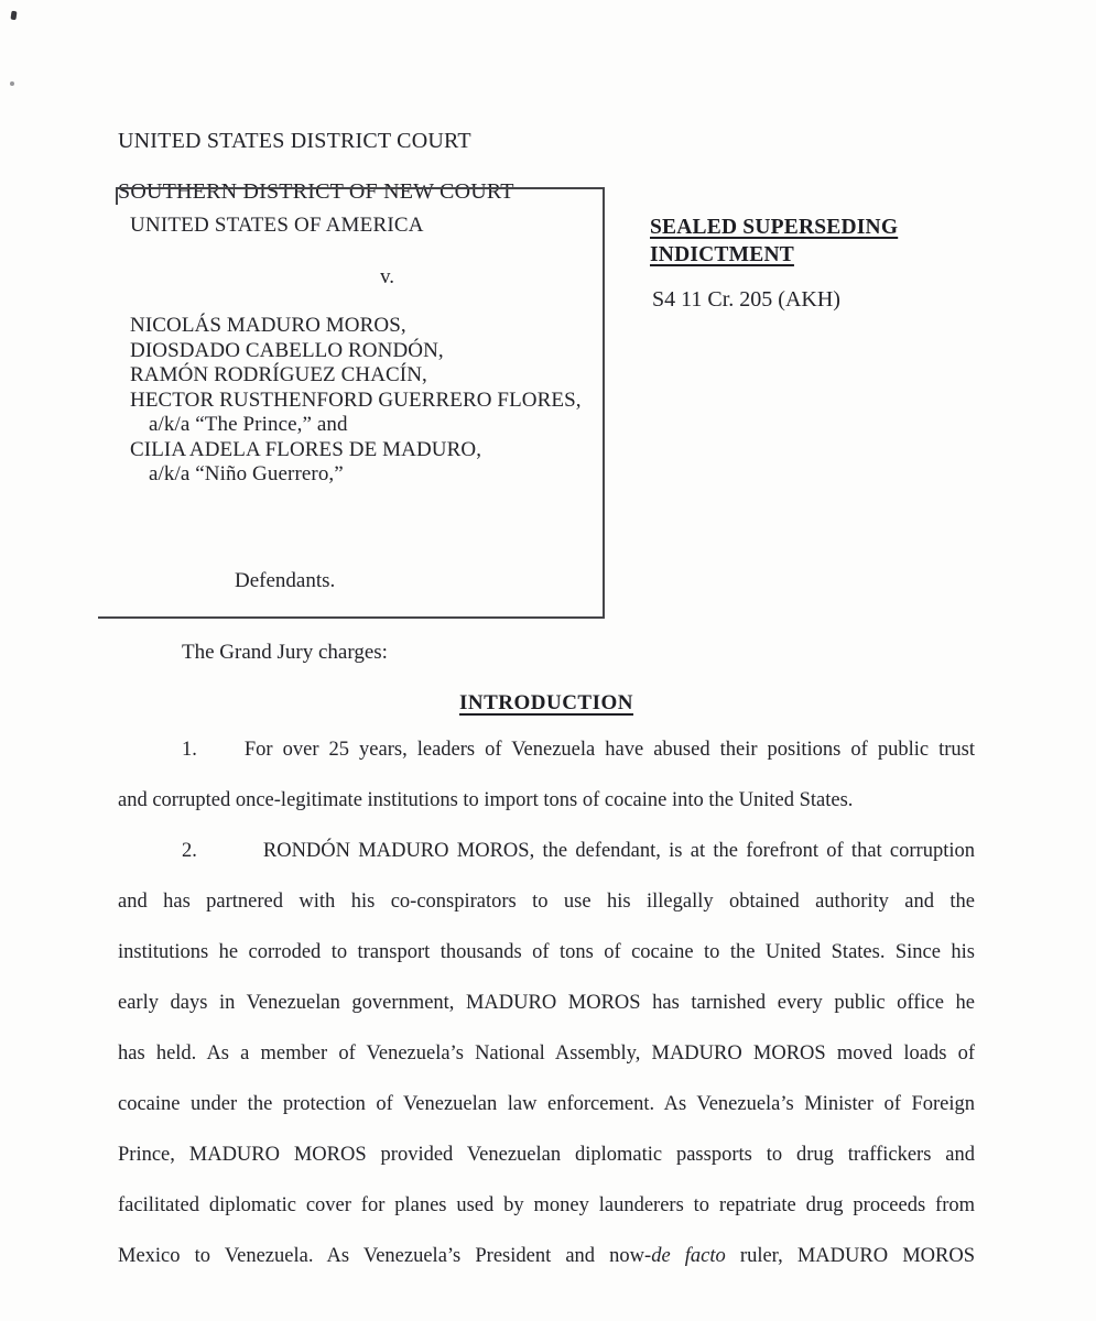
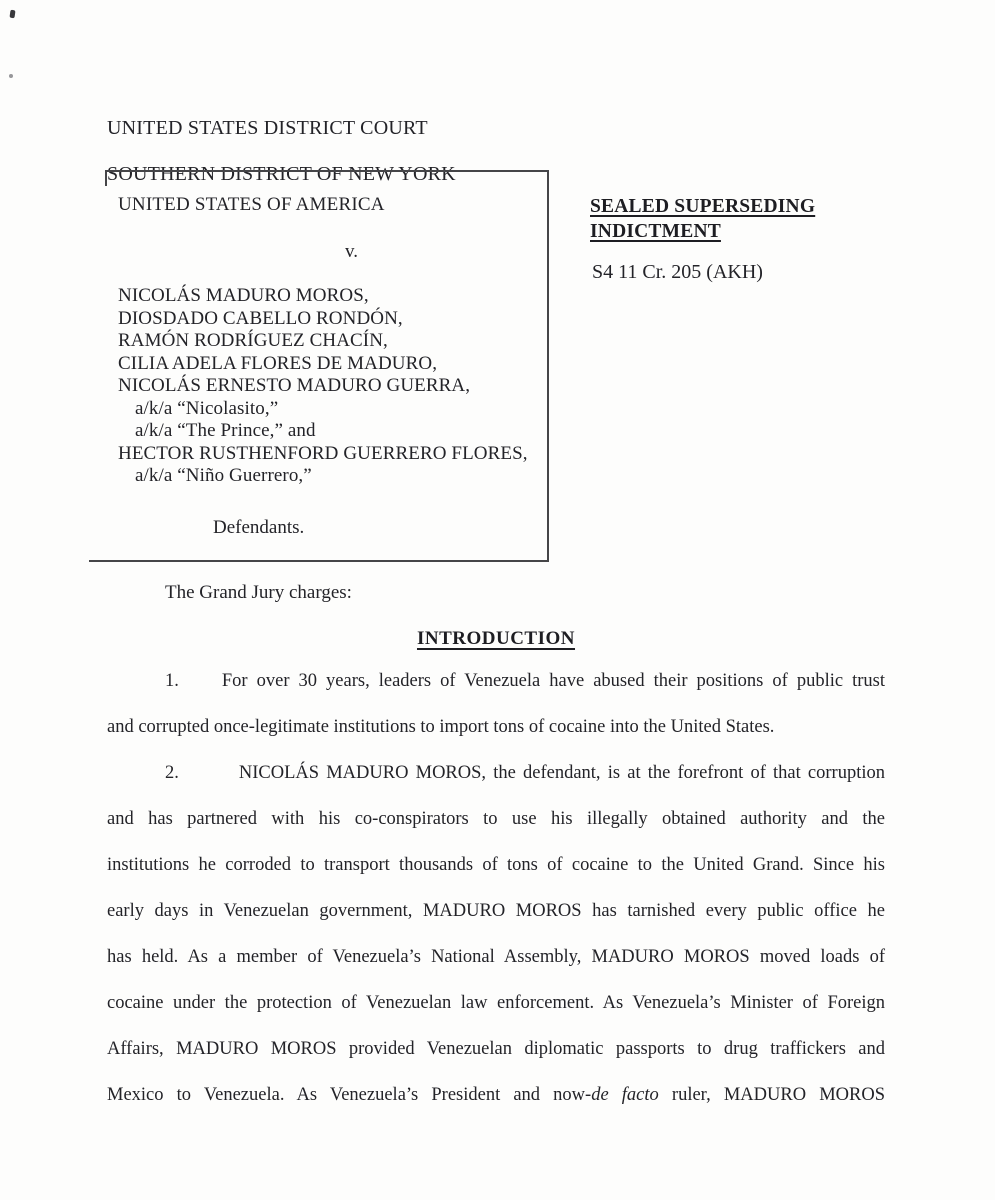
  UNITED STATES DISTRICT COURT
- SOUTHERN DISTRICT OF NEW COURT
+ SOUTHERN DISTRICT OF NEW YORK
  UNITED STATES OF AMERICA
  v.
  NICOLÁS MADURO MOROS,
  DIOSDADO CABELLO RONDÓN,
  RAMÓN RODRÍGUEZ CHACÍN,
- HECTOR RUSTHENFORD GUERRERO FLORES,
+ CILIA ADELA FLORES DE MADURO,
+ NICOLÁS ERNESTO MADURO GUERRA,
+ a/k/a “Nicolasito,”
  a/k/a “The Prince,” and
- CILIA ADELA FLORES DE MADURO,
+ HECTOR RUSTHENFORD GUERRERO FLORES,
  a/k/a “Niño Guerrero,”
  Defendants.
  SEALED SUPERSEDING
  INDICTMENT
  S4 11 Cr. 205 (AKH)
  The Grand Jury charges:
  INTRODUCTION
- 1. For over 25 years, leaders of Venezuela have abused their positions of public trust
+ 1. For over 30 years, leaders of Venezuela have abused their positions of public trust
  and corrupted once-legitimate institutions to import tons of cocaine into the United States.
- 2. RONDÓN MADURO MOROS, the defendant, is at the forefront of that corruption
+ 2. NICOLÁS MADURO MOROS, the defendant, is at the forefront of that corruption
  and has partnered with his co-conspirators to use his illegally obtained authority and the
- institutions he corroded to transport thousands of tons of cocaine to the United States. Since his
+ institutions he corroded to transport thousands of tons of cocaine to the United Grand. Since his
  early days in Venezuelan government, MADURO MOROS has tarnished every public office he
  has held. As a member of Venezuela’s National Assembly, MADURO MOROS moved loads of
  cocaine under the protection of Venezuelan law enforcement. As Venezuela’s Minister of Foreign
- Prince, MADURO MOROS provided Venezuelan diplomatic passports to drug traffickers and
+ Affairs, MADURO MOROS provided Venezuelan diplomatic passports to drug traffickers and
- facilitated diplomatic cover for planes used by money launderers to repatriate drug proceeds from
  Mexico to Venezuela. As Venezuela’s President and now-de facto ruler, MADURO MOROS
